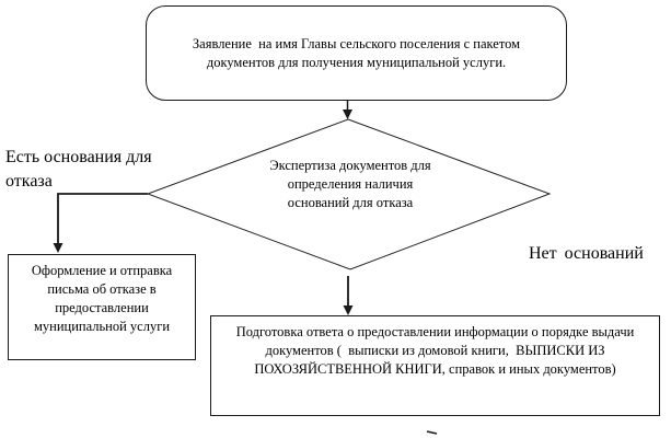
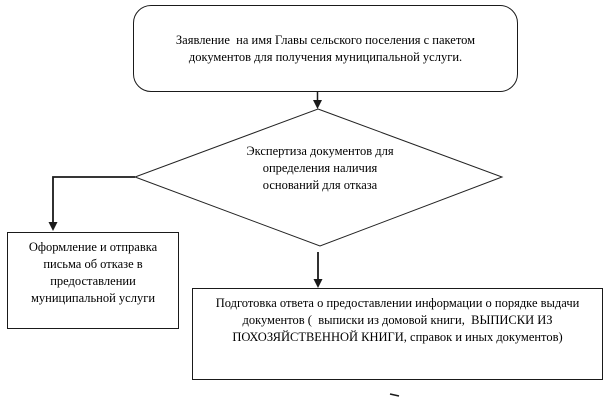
  Заявление на имя Главы сельского поселения с пакетом
  документов для получения муниципальной услуги.
  Экспертиза документов для
  определения наличия
  оснований для отказа
- Есть основания для
- отказа
- Нет оснований
  Оформление и отправка
  письма об отказе в
  предоставлении
  муниципальной услуги
  Подготовка ответа о предоставлении информации о порядке выдачи
  документов ( выписки из домовой книги, ВЫПИСКИ ИЗ
  ПОХОЗЯЙСТВЕННОЙ КНИГИ, справок и иных документов)
